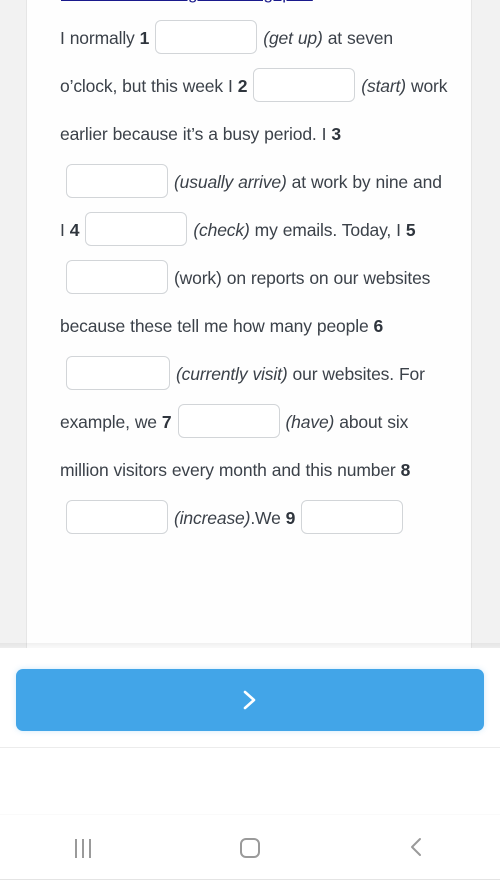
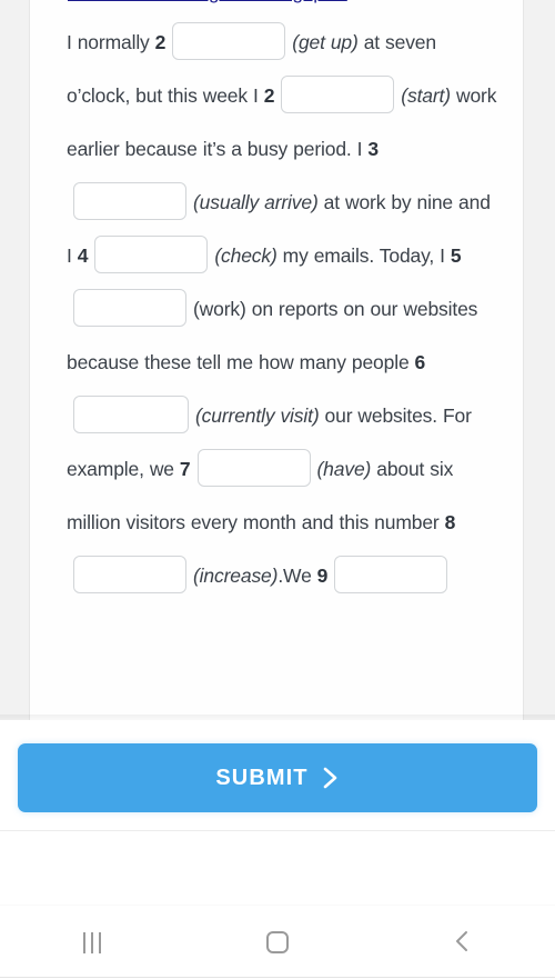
- I normally 1 (get up) at seven o’clock, but this week I 2 (start) work earlier because it’s a busy period. I 3(usually arrive) at work by nine and I 4 (check) my emails. Today, I 5(work) on reports on our websites because these tell me how many people 6(currently visit) our websites. For example, we 7 (have) about six million visitors every month and this number 8(increase).We 9
+ I normally 2 (get up) at seven o’clock, but this week I 2 (start) work earlier because it’s a busy period. I 3(usually arrive) at work by nine and I 4 (check) my emails. Today, I 5(work) on reports on our websites because these tell me how many people 6(currently visit) our websites. For example, we 7 (have) about six million visitors every month and this number 8(increase).We 9
+ SUBMIT
